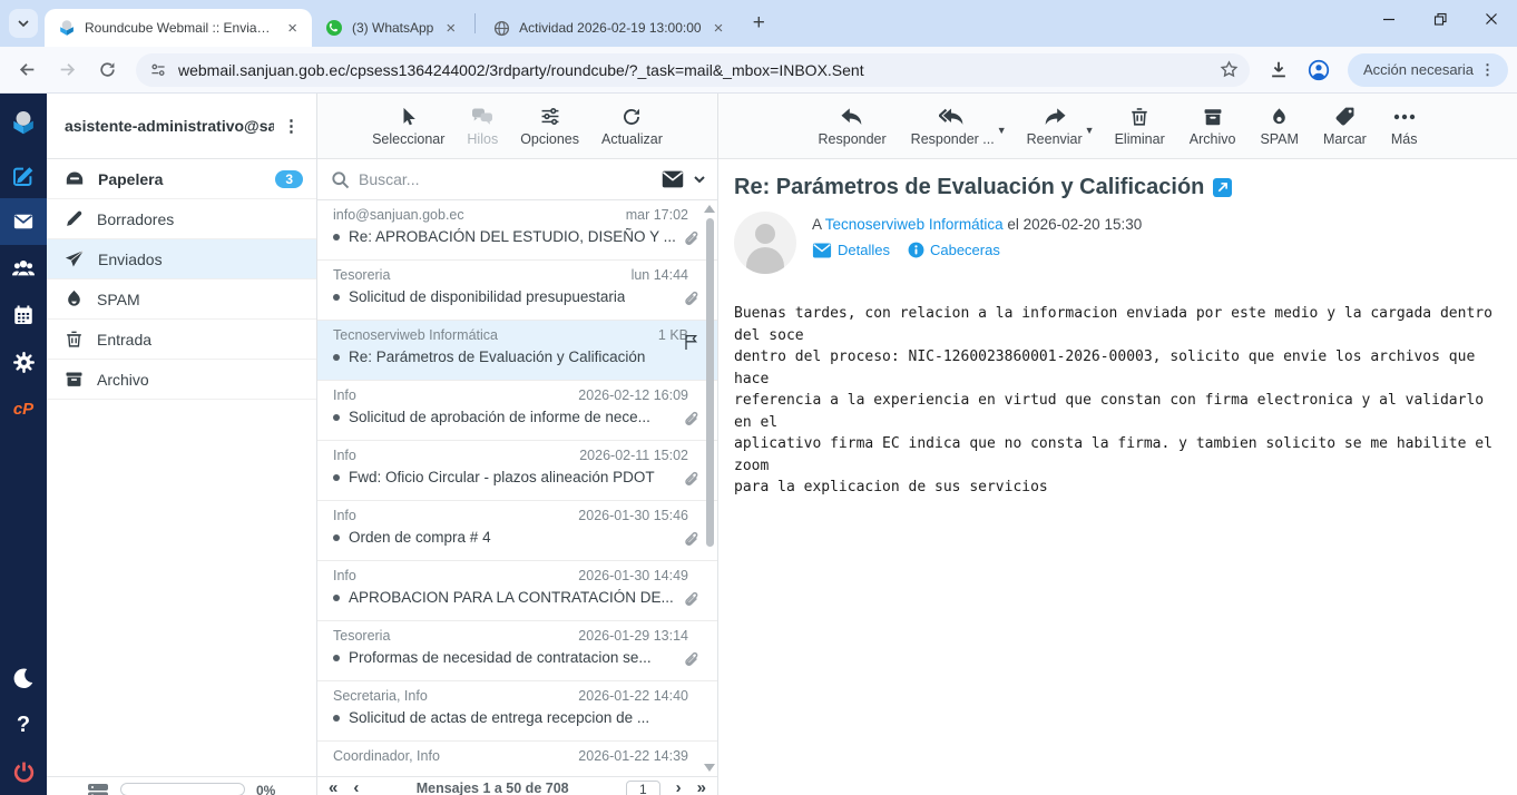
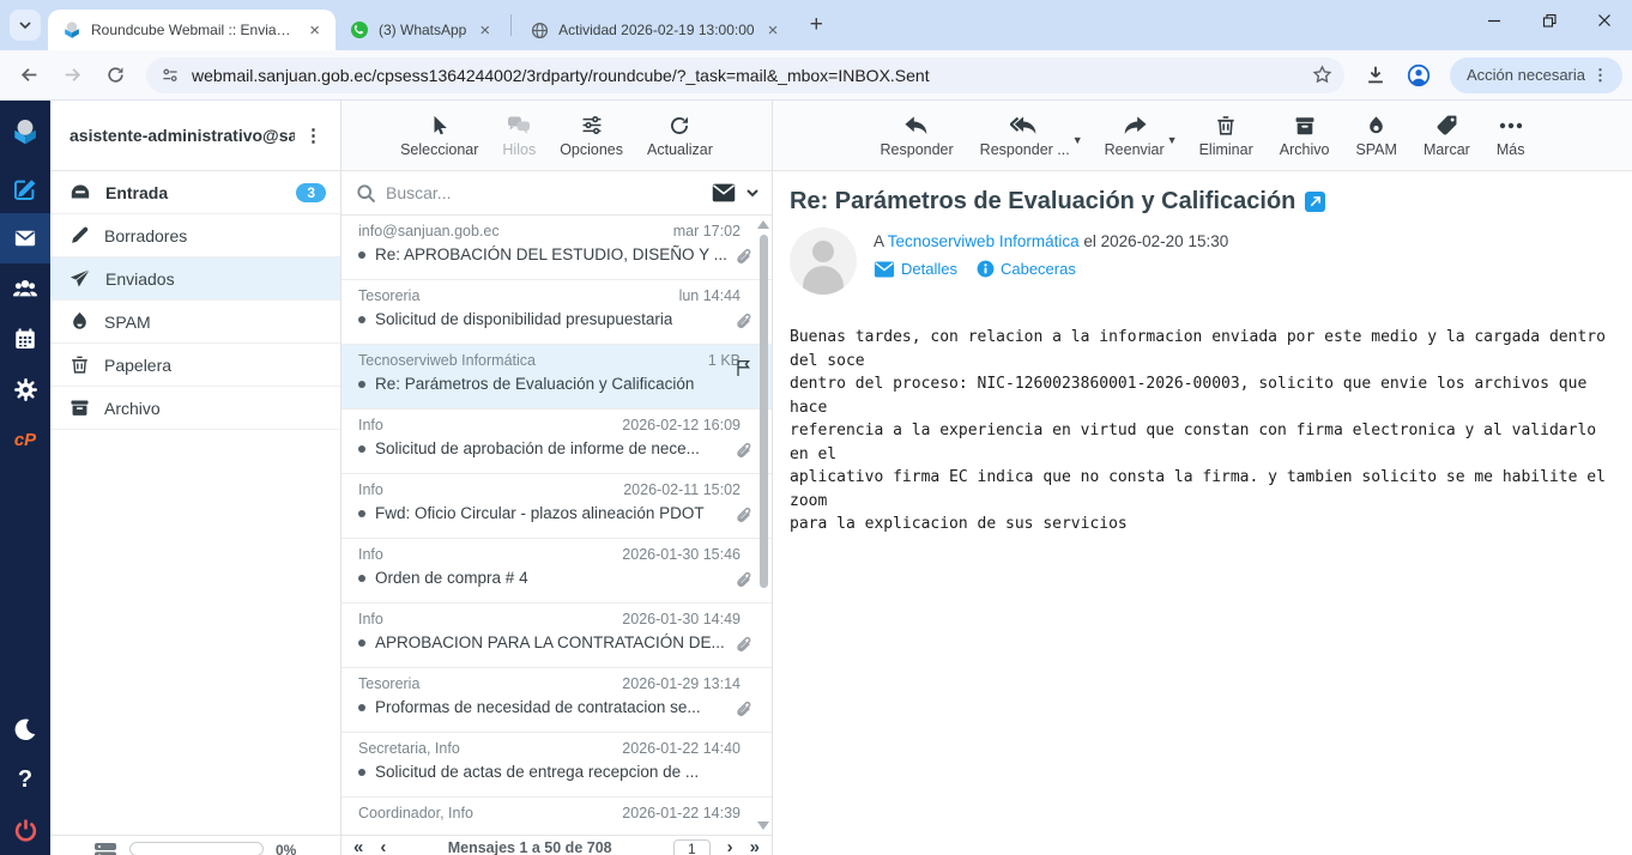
  Roundcube Webmail :: Enviados
  ×
  (3) WhatsApp
  ×
  Actividad 2026-02-19 13:00:00
  ×
  +
  webmail.sanjuan.gob.ec/cpsess1364244002/3rdparty/roundcube/?_task=mail&_mbox=INBOX.Sent
  Acción necesaria
  ⋮
  cP
  ?
  asistente-administrativo@sa
  ⋮
- Papelera
+ Entrada
  3
  Borradores
  Enviados
  SPAM
- Entrada
+ Papelera
  Archivo
  0%
  Seleccionar
  Hilos
  Opciones
  Actualizar
  Buscar...
  info@sanjuan.gob.ec
  mar 17:02
  Re: APROBACIÓN DEL ESTUDIO, DISEÑO Y ...
  Tesoreria
  lun 14:44
  Solicitud de disponibilidad presupuestaria
  Tecnoserviweb Informática
  1 KB
  Re: Parámetros de Evaluación y Calificación
  Info
  2026-02-12 16:09
  Solicitud de aprobación de informe de nece...
  Info
  2026-02-11 15:02
  Fwd: Oficio Circular - plazos alineación PDOT
  Info
  2026-01-30 15:46
  Orden de compra # 4
  Info
  2026-01-30 14:49
  APROBACION PARA LA CONTRATACIÓN DE...
  Tesoreria
  2026-01-29 13:14
  Proformas de necesidad de contratacion se...
  Secretaria, Info
  2026-01-22 14:40
  Solicitud de actas de entrega recepcion de ...
  Coordinador, Info
  2026-01-22 14:39
  «
  ‹
  Mensajes 1 a 50 de 708
  1
  ›
  »
  Responder
  Responder ...
  ▼
  Reenviar
  ▼
  Eliminar
  Archivo
  SPAM
  Marcar
  Más
  Re: Parámetros de Evaluación y Calificación
  A Tecnoserviweb Informática el 2026-02-20 15:30
  Detalles
  Cabeceras
  Buenas tardes, con relacion a la informacion enviada por este medio y la cargada dentro del soce
  dentro del proceso: NIC-1260023860001-2026-00003, solicito que envie los archivos que hace
  referencia a la experiencia en virtud que constan con firma electronica y al validarlo en el
  aplicativo firma EC indica que no consta la firma. y tambien solicito se me habilite el zoom
  para la explicacion de sus servicios
